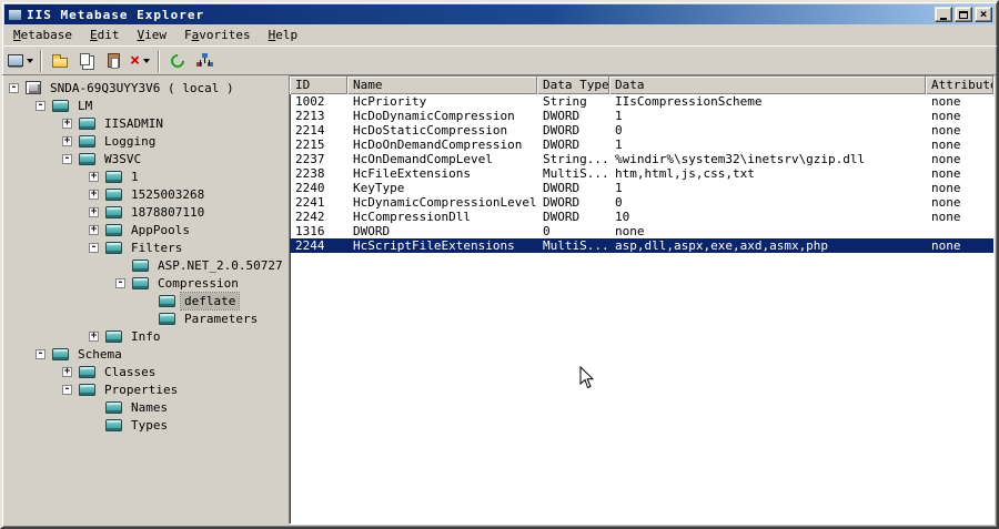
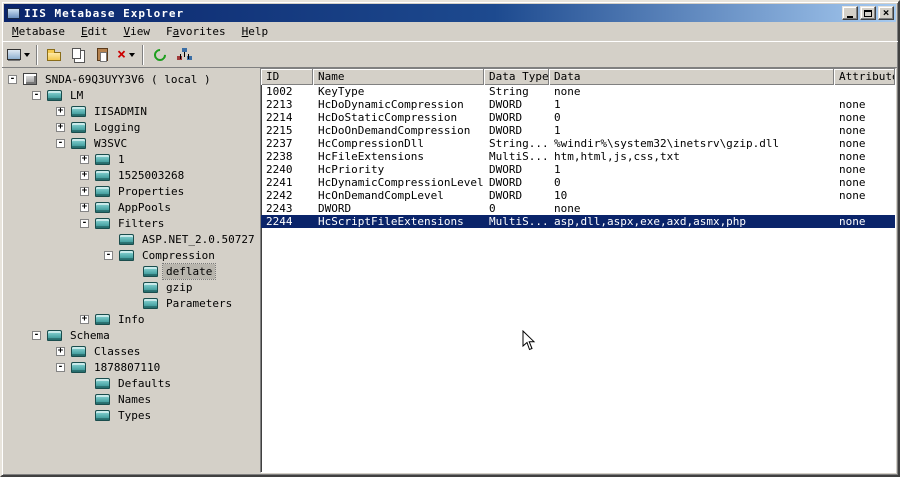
  IIS Metabase Explorer
  ×
  Metabase
  Edit
  View
  Favorites
  Help
  -
  SNDA-69Q3UYY3V6 ( local )
  -
  LM
  +
  IISADMIN
  +
  Logging
  -
  W3SVC
  +
  1
  +
  1525003268
  +
- 1878807110
+ Properties
  +
  AppPools
  -
  Filters
  ASP.NET_2.0.50727
  -
  Compression
  deflate
+ gzip
  Parameters
  +
  Info
  -
  Schema
  +
  Classes
  -
- Properties
+ 1878807110
+ Defaults
  Names
  Types
  ID
  Name
  Data Type
  Data
  Attribut
  1002
- HcPriority
+ KeyType
  String
- IIsCompressionScheme
  none
  2213
  HcDoDynamicCompression
  DWORD
  1
  none
  2214
  HcDoStaticCompression
  DWORD
  0
  none
  2215
  HcDoOnDemandCompression
  DWORD
  1
  none
  2237
- HcOnDemandCompLevel
+ HcCompressionDll
  String...
  %windir%\system32\inetsrv\gzip.dll
  none
  2238
  HcFileExtensions
  MultiS...
  htm,html,js,css,txt
  none
  2240
- KeyType
+ HcPriority
  DWORD
  1
  none
  2241
  HcDynamicCompressionLevel
  DWORD
  0
  none
  2242
- HcCompressionDll
+ HcOnDemandCompLevel
  DWORD
  10
  none
- 1316
+ 2243
  DWORD
  0
  none
  2244
  HcScriptFileExtensions
  MultiS...
  asp,dll,aspx,exe,axd,asmx,php
  none
